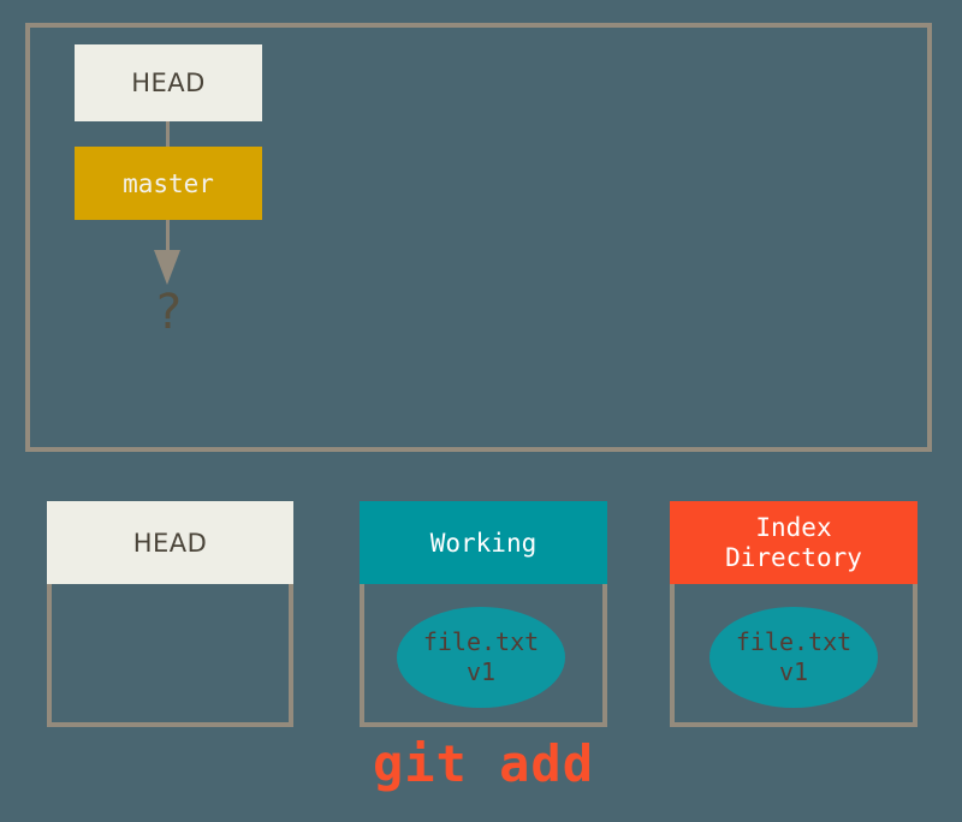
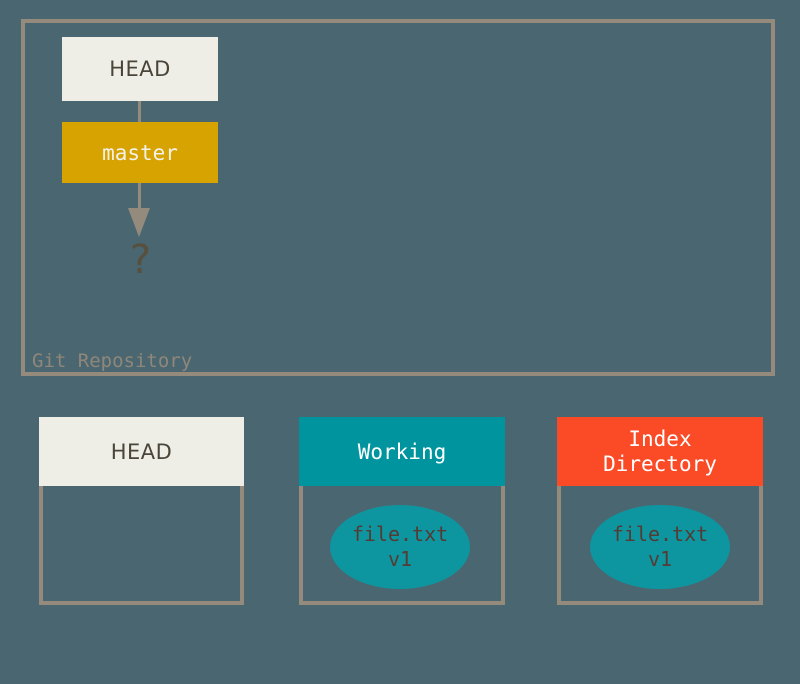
+ Git Repository
  HEAD
  master
  ?
  HEAD
  Working
  file.txt
  v1
  Index
  Directory
  file.txt
  v1
- git add
